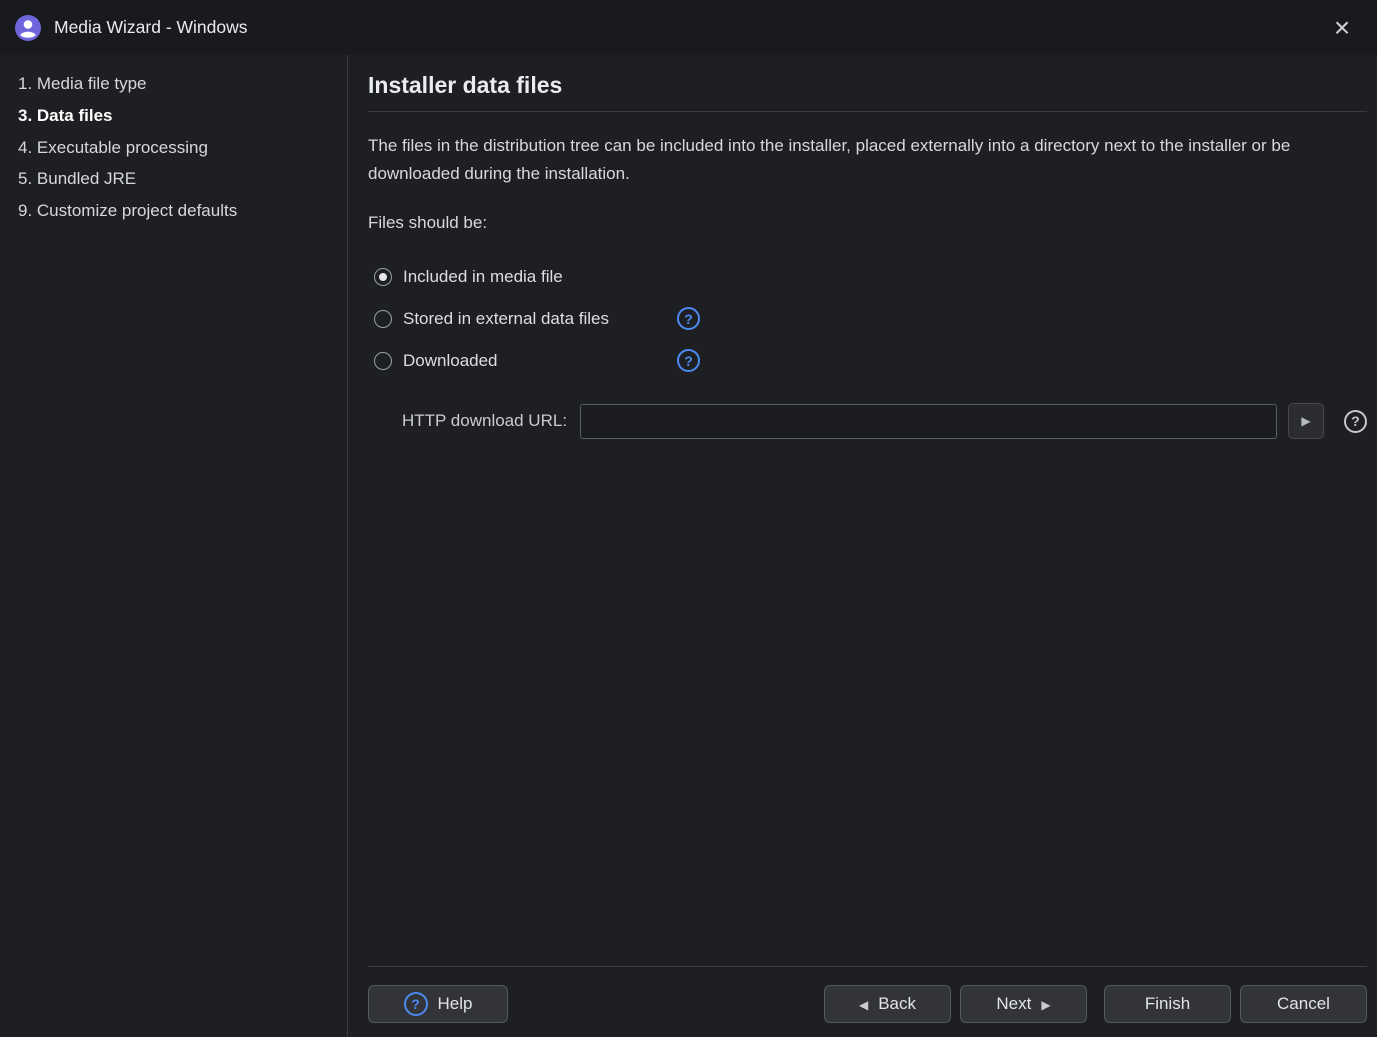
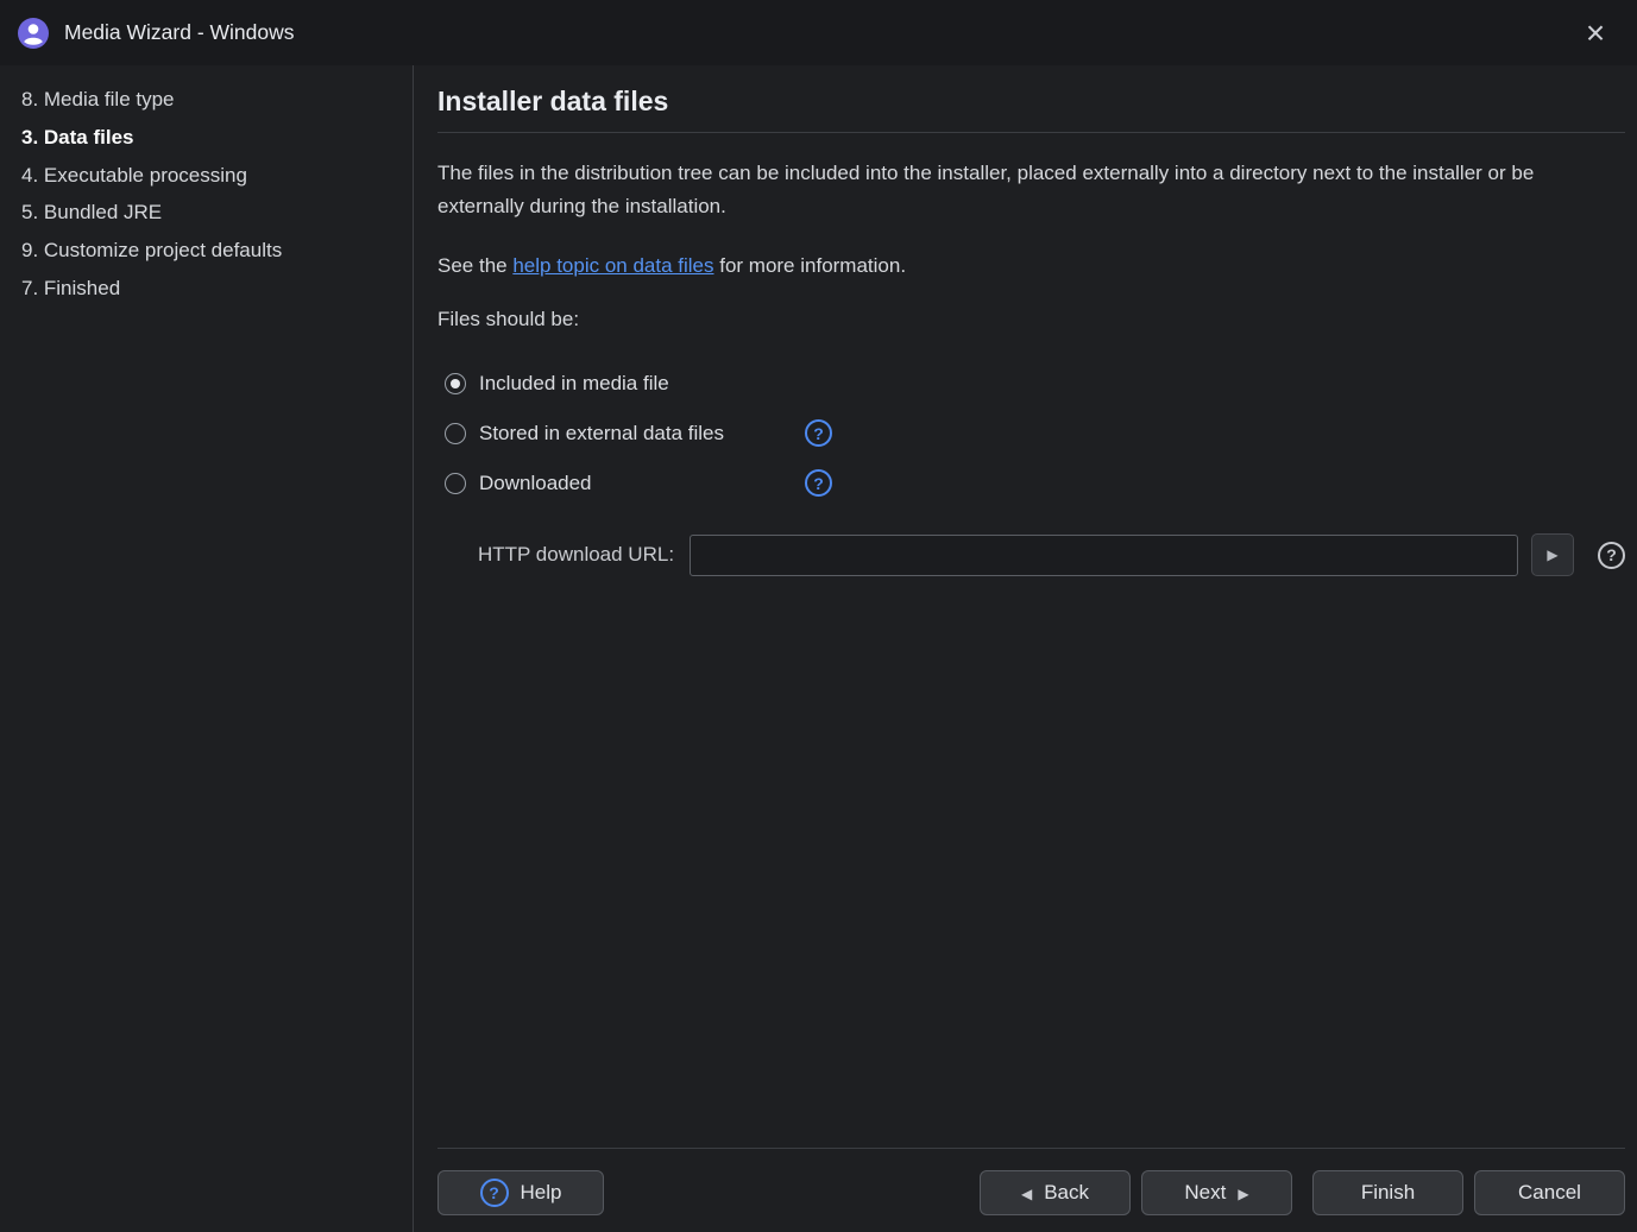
  Media Wizard - Windows
  ×
- 1. Media file type
+ 8. Media file type
  3. Data files
  4. Executable processing
  5. Bundled JRE
  9. Customize project defaults
+ 7. Finished
  Installer data files
- The files in the distribution tree can be included into the installer, placed externally into a directory next to the installer or be downloaded during the installation.
+ The files in the distribution tree can be included into the installer, placed externally into a directory next to the installer or be externally during the installation.
+ See the help topic on data files for more information.
  Files should be:
  Included in media file
  Stored in external data files
  ?
  Downloaded
  ?
  HTTP download URL:
  ▶
  ?
  ?
  Help
  ◀
  Back
  Next
  ▶
  Finish
  Cancel
